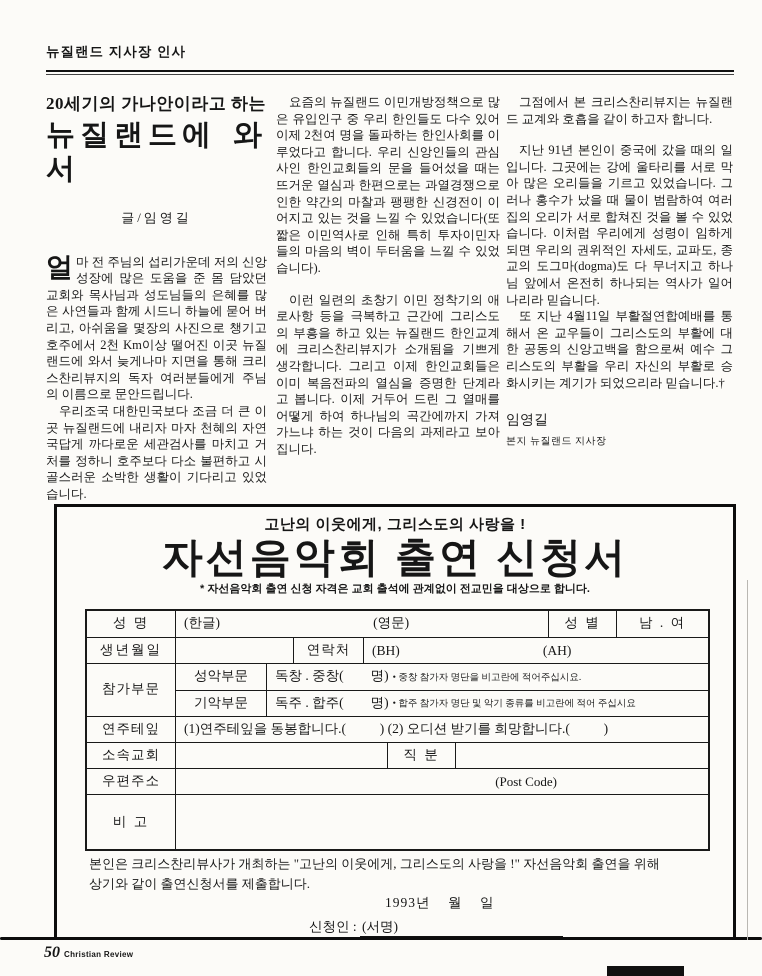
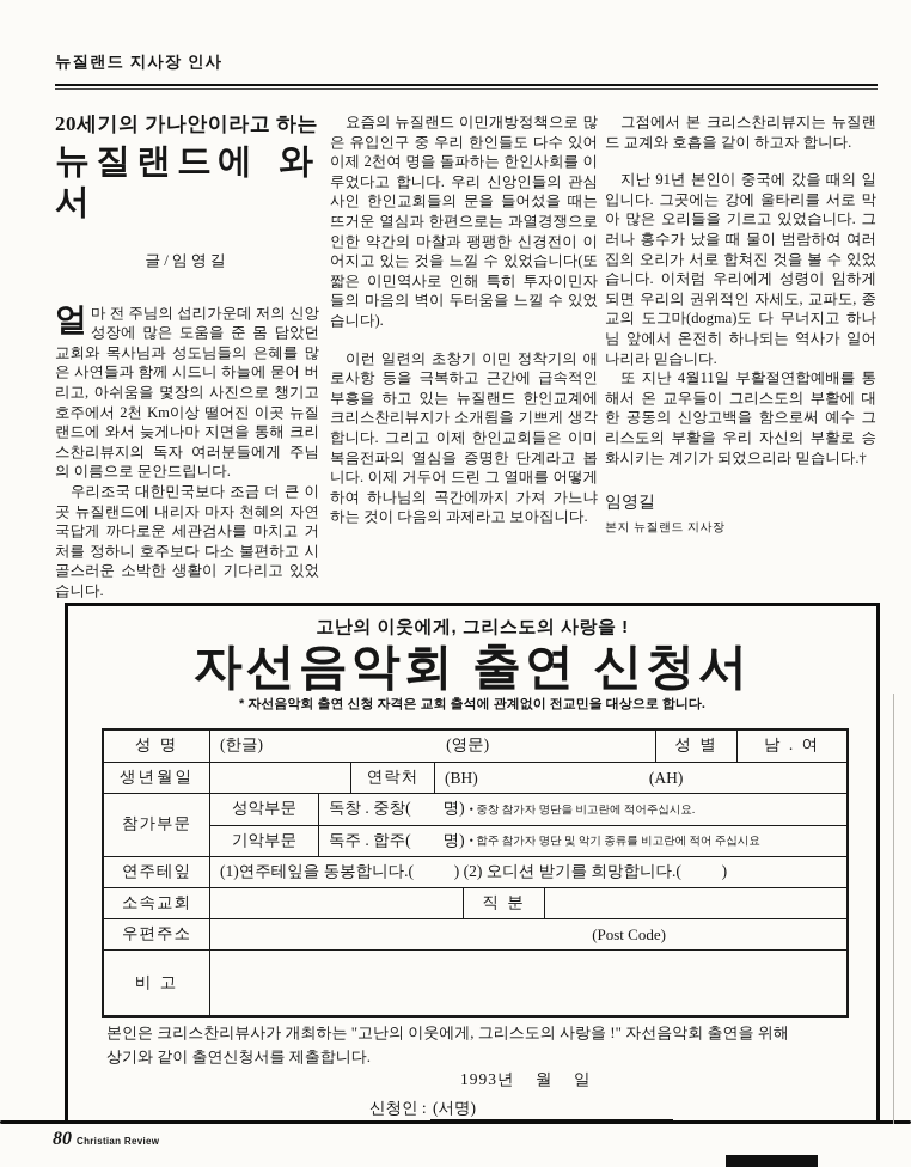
  뉴질랜드 지사장 인사
  20세기의 가나안이라고 하는
  뉴질랜드에 와서
  글/임영길
  얼
  마 전 주님의 섭리가운데 저의 신앙성장에 많은 도움을 준 몸 담았던 교회와 목사님과 성도님들의 은혜를 많은 사연들과 함께 시드니 하늘에 묻어 버리고, 아쉬움을 몇장의 사진으로 챙기고 호주에서 2천 Km이상 떨어진 이곳 뉴질랜드에 와서 늦게나마 지면을 통해 크리스찬리뷰지의 독자 여러분들에게 주님의 이름으로 문안드립니다.
  우리조국 대한민국보다 조금 더 큰 이곳 뉴질랜드에 내리자 마자 천혜의 자연국답게 까다로운 세관검사를 마치고 거처를 정하니 호주보다 다소 불편하고 시골스러운 소박한 생활이 기다리고 있었습니다.
  요즘의 뉴질랜드 이민개방정책으로 많은 유입인구 중 우리 한인들도 다수 있어 이제 2천여 명을 돌파하는 한인사회를 이루었다고 합니다. 우리 신앙인들의 관심사인 한인교회들의 문을 들어섰을 때는 뜨거운 열심과 한편으로는 과열경쟁으로 인한 약간의 마찰과 팽팽한 신경전이 이어지고 있는 것을 느낄 수 있었습니다(또 짧은 이민역사로 인해 특히 투자이민자들의 마음의 벽이 두터움을 느낄 수 있었습니다).
- 이런 일련의 초창기 이민 정착기의 애로사항 등을 극복하고 근간에 그리스도의 부흥을 하고 있는 뉴질랜드 한인교계에 크리스찬리뷰지가 소개됨을 기쁘게 생각합니다. 그리고 이제 한인교회들은 이미 복음전파의 열심을 증명한 단계라고 봅니다. 이제 거두어 드린 그 열매를 어떻게 하여 하나님의 곡간에까지 가져 가느냐 하는 것이 다음의 과제라고 보아집니다.
+ 이런 일련의 초창기 이민 정착기의 애로사항 등을 극복하고 근간에 급속적인 부흥을 하고 있는 뉴질랜드 한인교계에 크리스찬리뷰지가 소개됨을 기쁘게 생각합니다. 그리고 이제 한인교회들은 이미 복음전파의 열심을 증명한 단계라고 봅니다. 이제 거두어 드린 그 열매를 어떻게 하여 하나님의 곡간에까지 가져 가느냐 하는 것이 다음의 과제라고 보아집니다.
  그점에서 본 크리스찬리뷰지는 뉴질랜드 교계와 호흡을 같이 하고자 합니다.
  지난 91년 본인이 중국에 갔을 때의 일입니다. 그곳에는 강에 울타리를 서로 막아 많은 오리들을 기르고 있었습니다. 그러나 홍수가 났을 때 물이 범람하여 여러 집의 오리가 서로 합쳐진 것을 볼 수 있었습니다. 이처럼 우리에게 성령이 임하게 되면 우리의 권위적인 자세도, 교파도, 종교의 도그마(dogma)도 다 무너지고 하나님 앞에서 온전히 하나되는 역사가 일어나리라 믿습니다.
  또 지난 4월11일 부활절연합예배를 통해서 온 교우들이 그리스도의 부활에 대한 공동의 신앙고백을 함으로써 예수 그리스도의 부활을 우리 자신의 부활로 승화시키는 계기가 되었으리라 믿습니다.†
  임영길
  본지 뉴질랜드 지사장
  고난의 이웃에게, 그리스도의 사랑을 !
  자선음악회 출연 신청서
  * 자선음악회 출연 신청 자격은 교회 출석에 관계없이 전교민을 대상으로 합니다.
  성 명
  (한글)
  (영문)
  성 별
  남 . 여
  생년월일
  연락처
  (BH)
  (AH)
  참가부문
  성악부문
  독창 . 중창( 명)
  • 중창 참가자 명단을 비고란에 적어주십시요.
  기악부문
  독주 . 합주( 명)
  • 합주 참가자 명단 및 악기 종류를 비고란에 적어 주십시요
  연주테잎
  (1)연주테잎을 동봉합니다.( ) (2) 오디션 받기를 희망합니다.( )
  소속교회
  직 분
  우편주소
  (Post Code)
  비 고
  본인은 크리스찬리뷰사가 개최하는 "고난의 이웃에게, 그리스도의 사랑을 !" 자선음악회 출연을 위해
  상기와 같이 출연신청서를 제출합니다.
  1993년 월 일
  신청인 : (서명)
- 50
+ 80
  Christian Review
